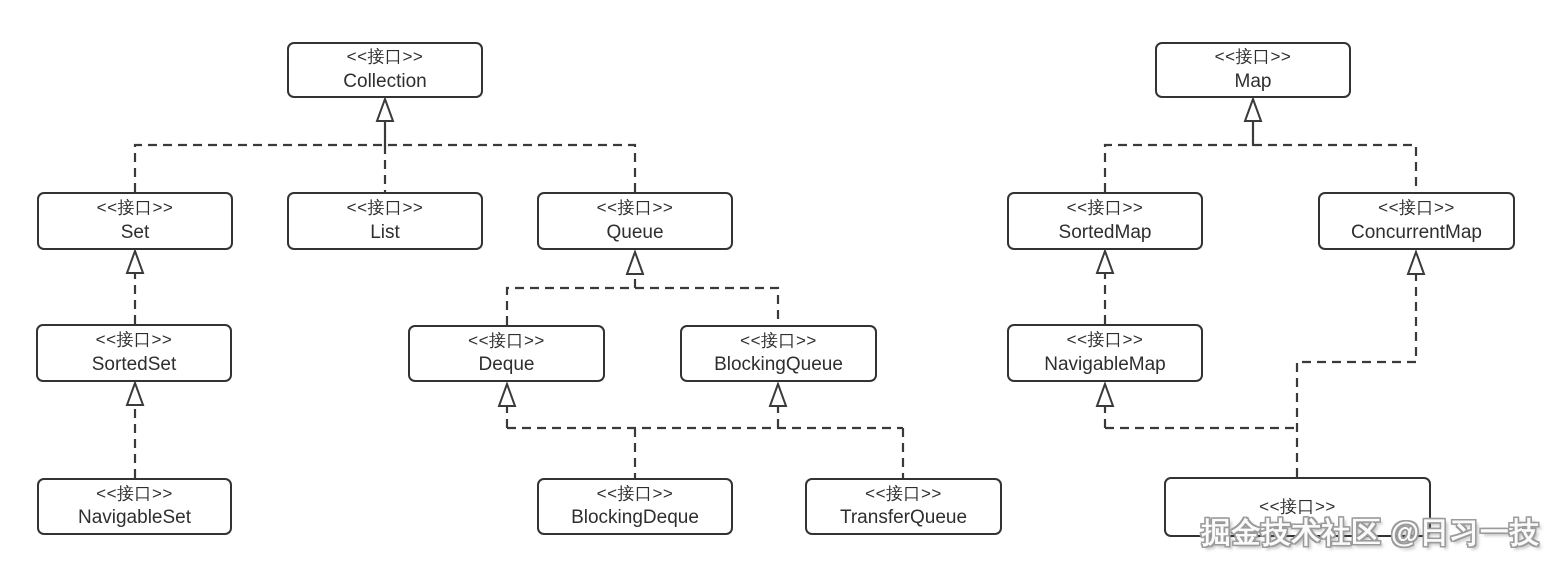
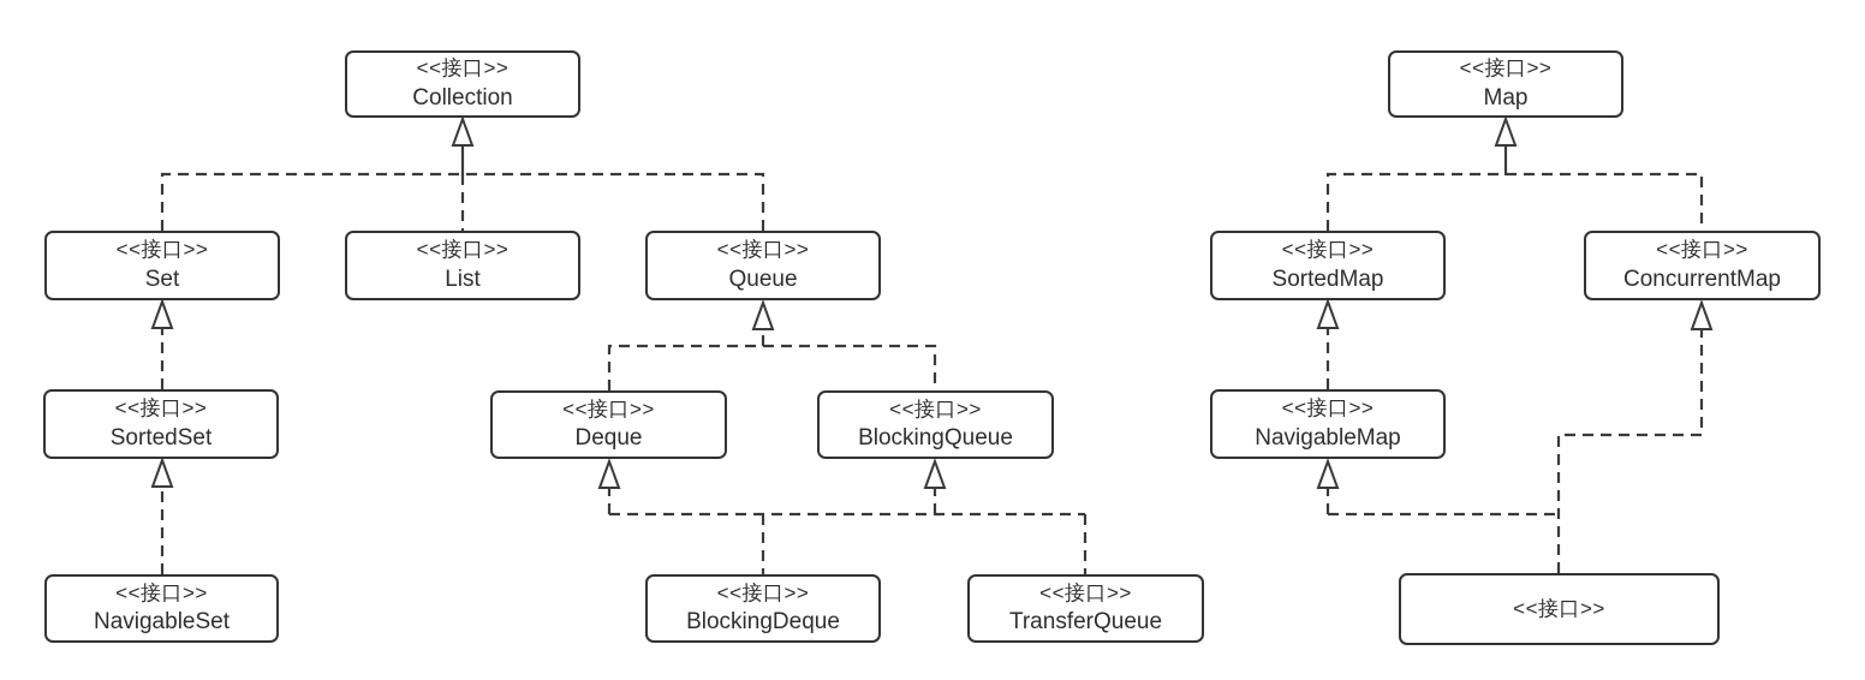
  <<接口>>
  Collection
  <<接口>>
  Set
  <<接口>>
  List
  <<接口>>
  Queue
  <<接口>>
  SortedSet
  <<接口>>
  Deque
  <<接口>>
  BlockingQueue
  <<接口>>
  NavigableSet
  <<接口>>
  BlockingDeque
  <<接口>>
  TransferQueue
  <<接口>>
  Map
  <<接口>>
  SortedMap
  <<接口>>
  ConcurrentMap
  <<接口>>
  NavigableMap
  <<接口>>
- 掘金技术社区 @日习一技
